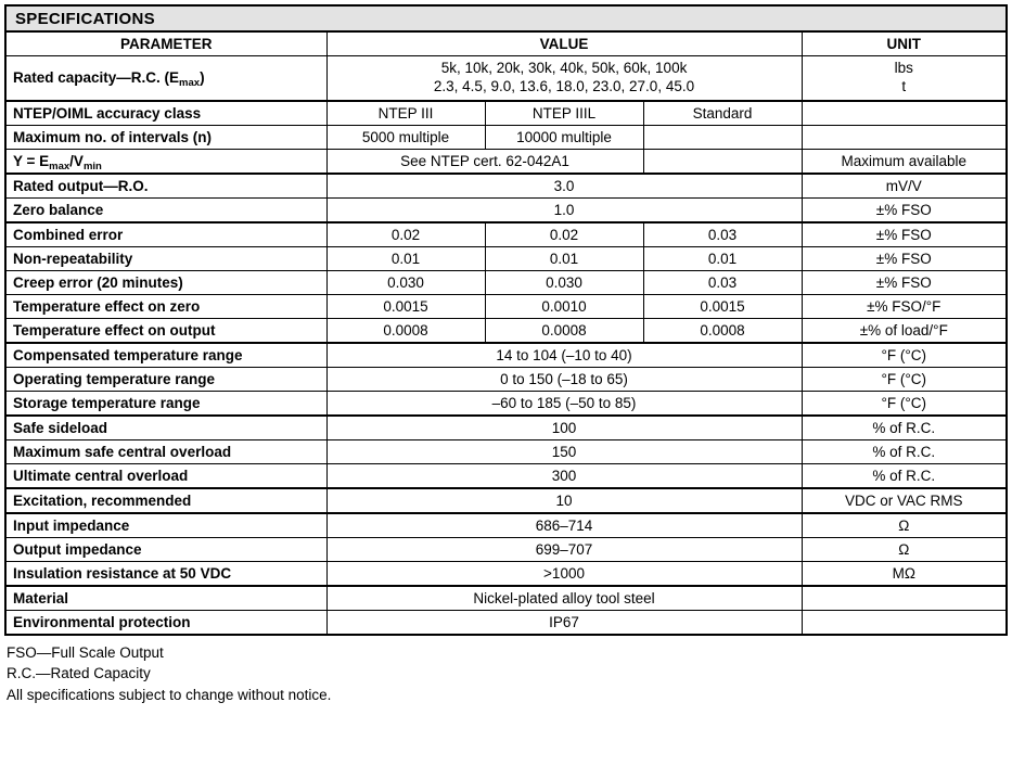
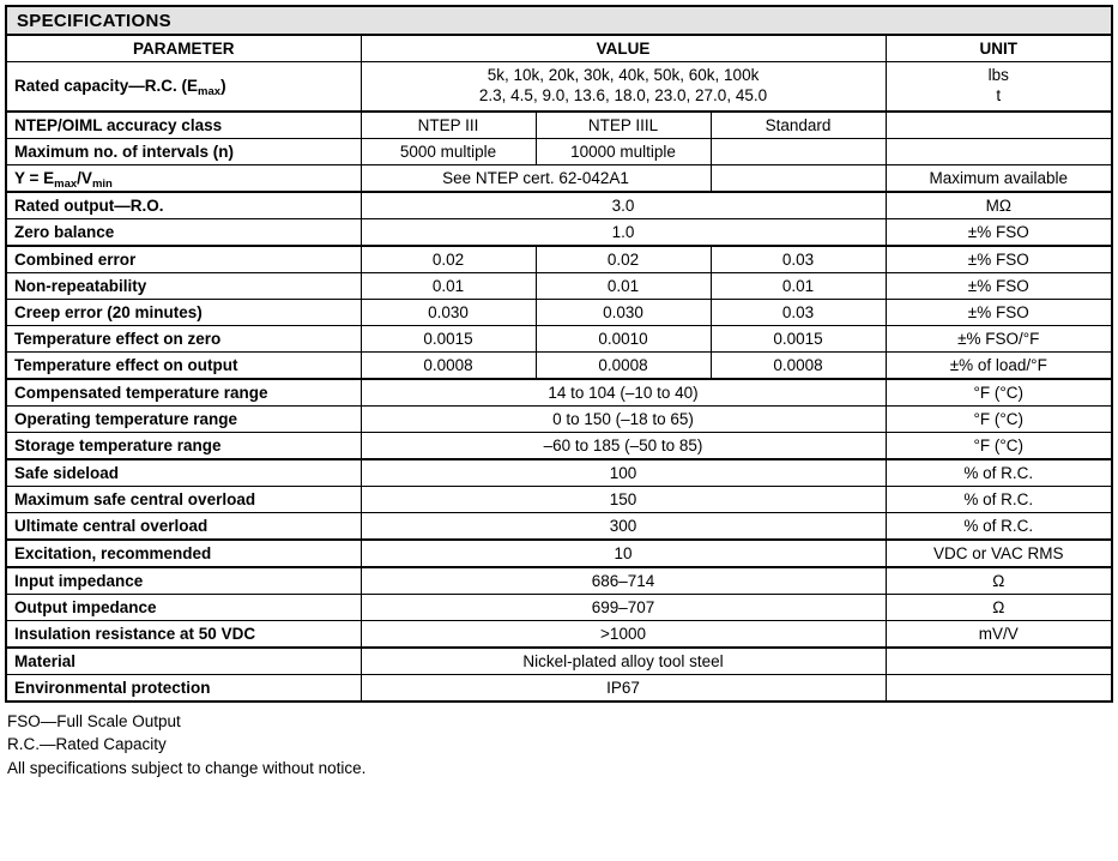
  SPECIFICATIONS
  PARAMETER	VALUE	UNIT
  Rated capacity—R.C. (Emax)	5k, 10k, 20k, 30k, 40k, 50k, 60k, 100k 2.3, 4.5, 9.0, 13.6, 18.0, 23.0, 27.0, 45.0	lbs t
  NTEP/OIML accuracy class	NTEP III	NTEP IIIL	Standard
  Maximum no. of intervals (n)	5000 multiple	10000 multiple
  Y = Emax/Vmin	See NTEP cert. 62-042A1		Maximum available
- Rated output—R.O.	3.0	mV/V
+ Rated output—R.O.	3.0	MΩ
  Zero balance	1.0	±% FSO
  Combined error	0.02	0.02	0.03	±% FSO
  Non-repeatability	0.01	0.01	0.01	±% FSO
  Creep error (20 minutes)	0.030	0.030	0.03	±% FSO
  Temperature effect on zero	0.0015	0.0010	0.0015	±% FSO/°F
  Temperature effect on output	0.0008	0.0008	0.0008	±% of load/°F
  Compensated temperature range	14 to 104 (–10 to 40)	°F (°C)
  Operating temperature range	0 to 150 (–18 to 65)	°F (°C)
  Storage temperature range	–60 to 185 (–50 to 85)	°F (°C)
  Safe sideload	100	% of R.C.
  Maximum safe central overload	150	% of R.C.
  Ultimate central overload	300	% of R.C.
  Excitation, recommended	10	VDC or VAC RMS
  Input impedance	686–714	Ω
  Output impedance	699–707	Ω
- Insulation resistance at 50 VDC	>1000	MΩ
+ Insulation resistance at 50 VDC	>1000	mV/V
  Material	Nickel-plated alloy tool steel
  Environmental protection	IP67
  FSO—Full Scale Output
  R.C.—Rated Capacity
  All specifications subject to change without notice.
